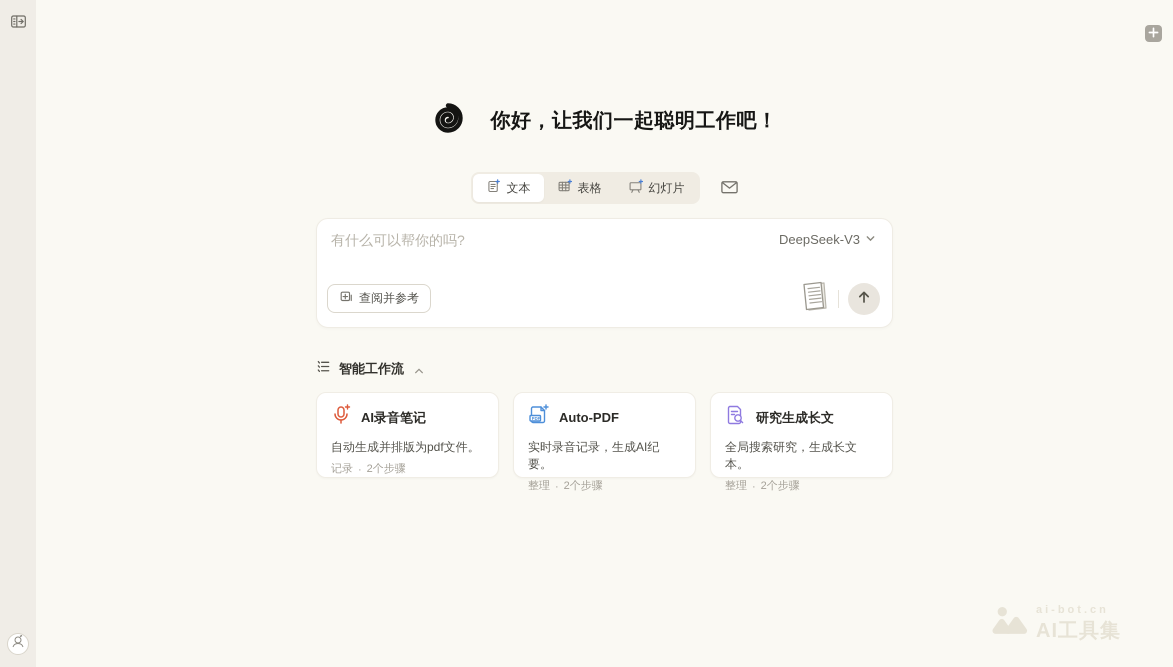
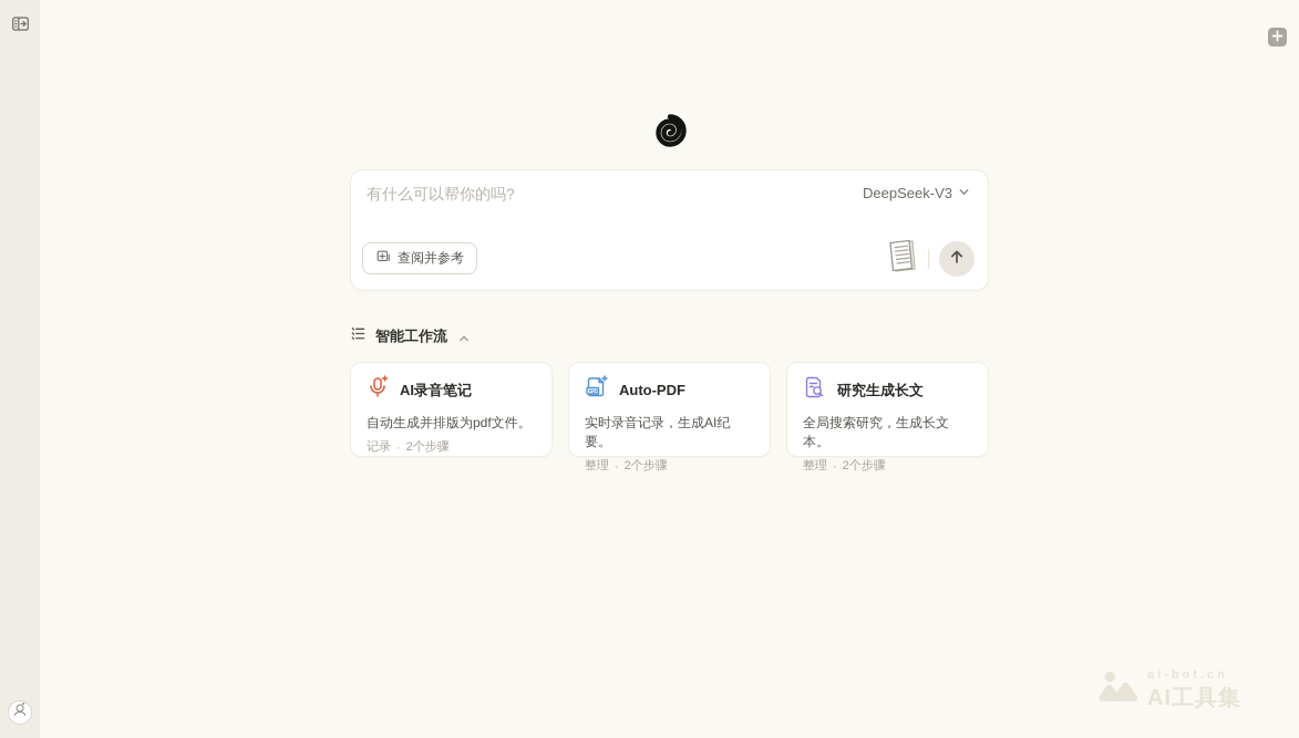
- 你好，让我们一起聪明工作吧！
- 文本
- 表格
- 幻灯片
  有什么可以帮你的吗?
  DeepSeek-V3
  查阅并参考
  智能工作流
  AI录音笔记
  自动生成并排版为pdf文件。
  记录
  ·
  2个步骤
  Auto-PDF
  实时录音记录，生成AI纪要。
  整理
  ·
  2个步骤
  研究生成长文
  全局搜索研究，生成长文本。
  整理
  ·
  2个步骤
  ai-bot.cn
  AI工具集
